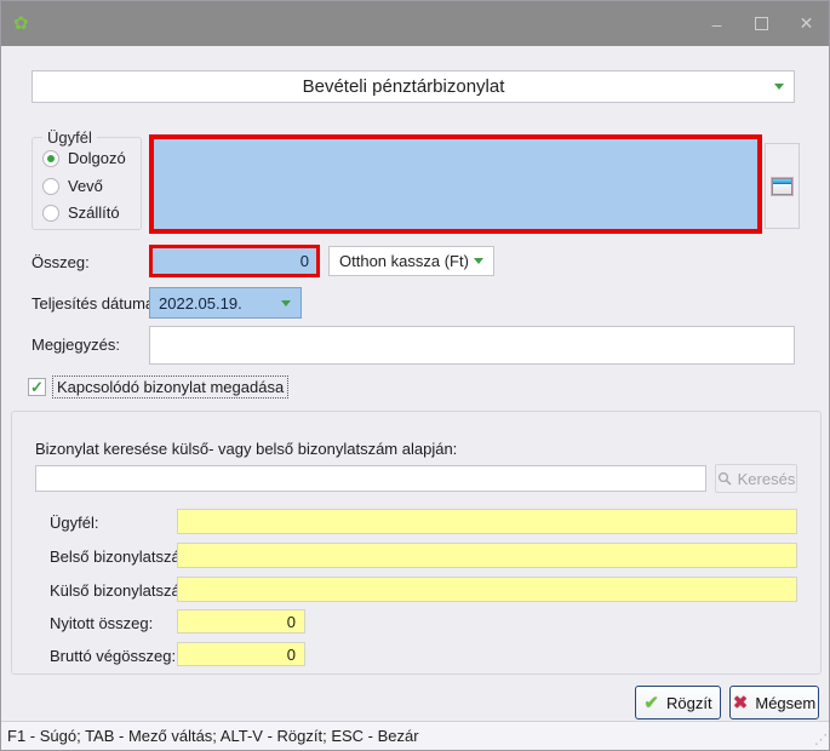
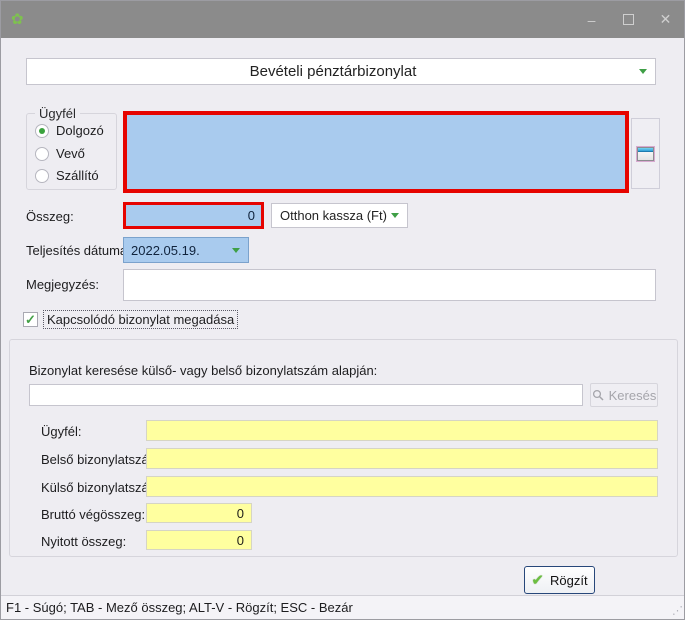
  ✿
  –
  ✕
  Bevételi pénztárbizonylat
  Ügyfél
  Dolgozó
  Vevő
  Szállító
  Összeg:
  0
  Otthon kassza (Ft)
  Teljesítés dátum
  2022.05.19.
  Megjegyzés:
  ✓
  Kapcsolódó bizonylat megadása
  Bizonylat keresése külső- vagy belső bizonylatszám alapján:
  Keresés
  Ügyfél:
  Belső bizonylatsz
  Külső bizonylatsz
- Nyitott összeg:
+ Bruttó végösszeg:
  0
- Bruttó végösszeg:
+ Nyitott összeg:
  0
  ✔
  Rögzít
- ✖
- Mégsem
- F1 - Súgó; TAB - Mező váltás; ALT-V - Rögzít; ESC - Bezár
+ F1 - Súgó; TAB - Mező összeg; ALT-V - Rögzít; ESC - Bezár
  ⋰
